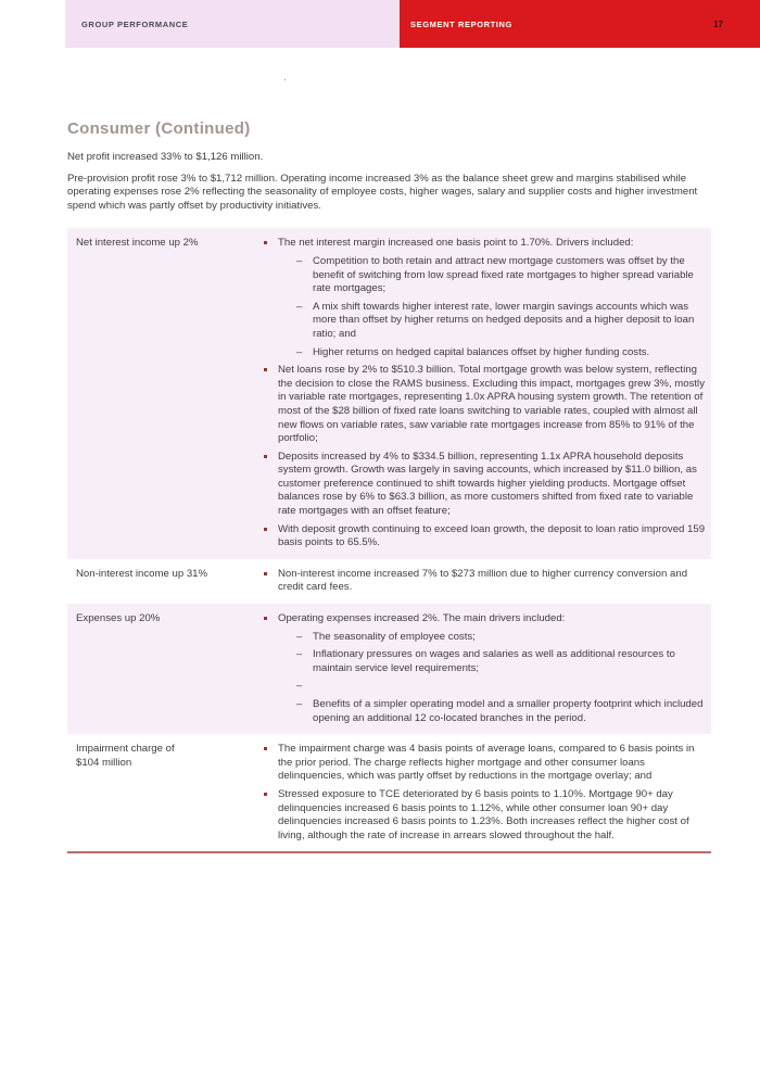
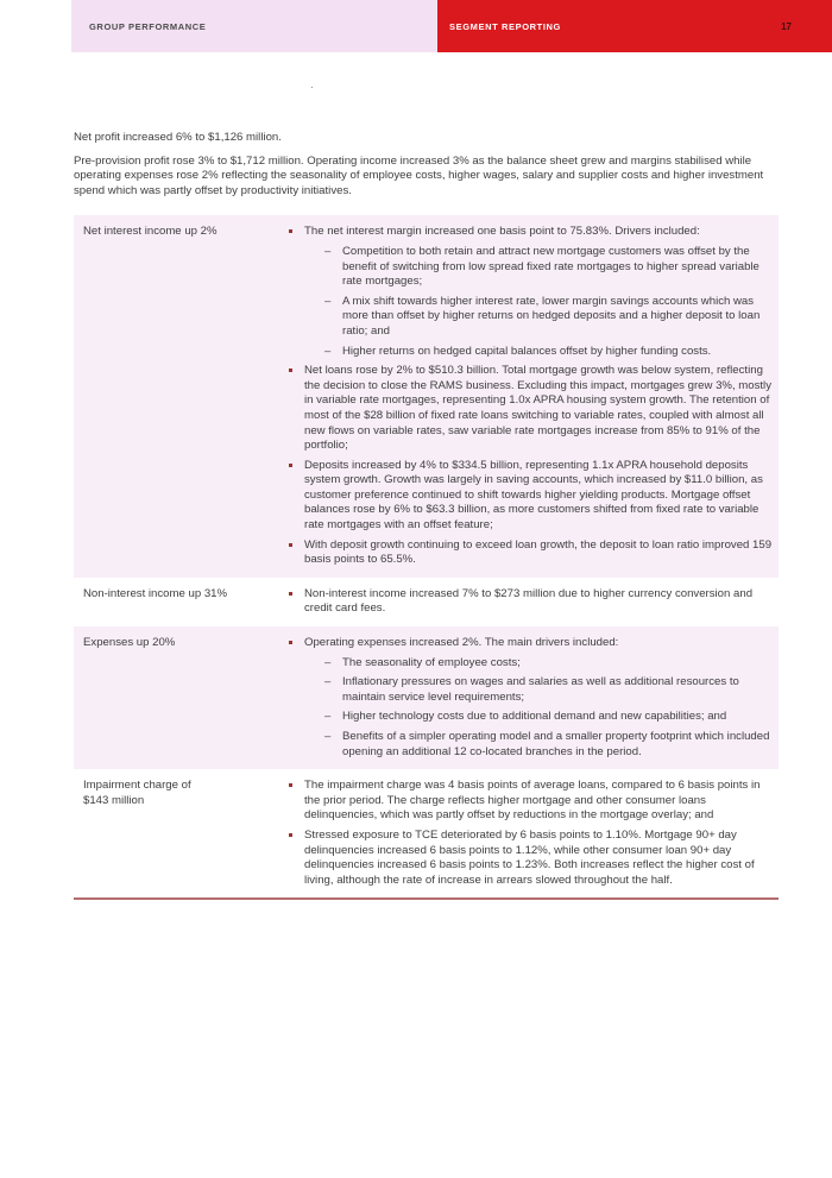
  GROUP PERFORMANCE
  SEGMENT REPORTING
  17
  .
- Consumer (Continued)
- Net profit increased 33% to $1,126 million.
+ Net profit increased 6% to $1,126 million.
  Pre-provision profit rose 3% to $1,712 million. Operating income increased 3% as the balance sheet grew and margins stabilised while operating expenses rose 2% reflecting the seasonality of employee costs, higher wages, salary and supplier costs and higher investment spend which was partly offset by productivity initiatives.
  Net interest income up 2%
- The net interest margin increased one basis point to 1.70%. Drivers included:
+ The net interest margin increased one basis point to 75.83%. Drivers included:
  –
  Competition to both retain and attract new mortgage customers was offset by the benefit of switching from low spread fixed rate mortgages to higher spread variable rate mortgages;
  –
  A mix shift towards higher interest rate, lower margin savings accounts which was more than offset by higher returns on hedged deposits and a higher deposit to loan ratio; and
  –
  Higher returns on hedged capital balances offset by higher funding costs.
  Net loans rose by 2% to $510.3 billion. Total mortgage growth was below system, reflecting the decision to close the RAMS business. Excluding this impact, mortgages grew 3%, mostly in variable rate mortgages, representing 1.0x APRA housing system growth. The retention of most of the $28 billion of fixed rate loans switching to variable rates, coupled with almost all new flows on variable rates, saw variable rate mortgages increase from 85% to 91% of the portfolio;
  Deposits increased by 4% to $334.5 billion, representing 1.1x APRA household deposits system growth. Growth was largely in saving accounts, which increased by $11.0 billion, as customer preference continued to shift towards higher yielding products. Mortgage offset balances rose by 6% to $63.3 billion, as more customers shifted from fixed rate to variable rate mortgages with an offset feature;
  With deposit growth continuing to exceed loan growth, the deposit to loan ratio improved 159 basis points to 65.5%.
  Non-interest income up 31%
  Non-interest income increased 7% to $273 million due to higher currency conversion and credit card fees.
  Expenses up 20%
  Operating expenses increased 2%. The main drivers included:
  –
  The seasonality of employee costs;
  –
  Inflationary pressures on wages and salaries as well as additional resources to maintain service level requirements;
  –
+ Higher technology costs due to additional demand and new capabilities; and
  –
  Benefits of a simpler operating model and a smaller property footprint which included opening an additional 12 co-located branches in the period.
  Impairment charge of
- $104 million
+ $143 million
  The impairment charge was 4 basis points of average loans, compared to 6 basis points in the prior period. The charge reflects higher mortgage and other consumer loans delinquencies, which was partly offset by reductions in the mortgage overlay; and
  Stressed exposure to TCE deteriorated by 6 basis points to 1.10%. Mortgage 90+ day delinquencies increased 6 basis points to 1.12%, while other consumer loan 90+ day delinquencies increased 6 basis points to 1.23%. Both increases reflect the higher cost of living, although the rate of increase in arrears slowed throughout the half.
